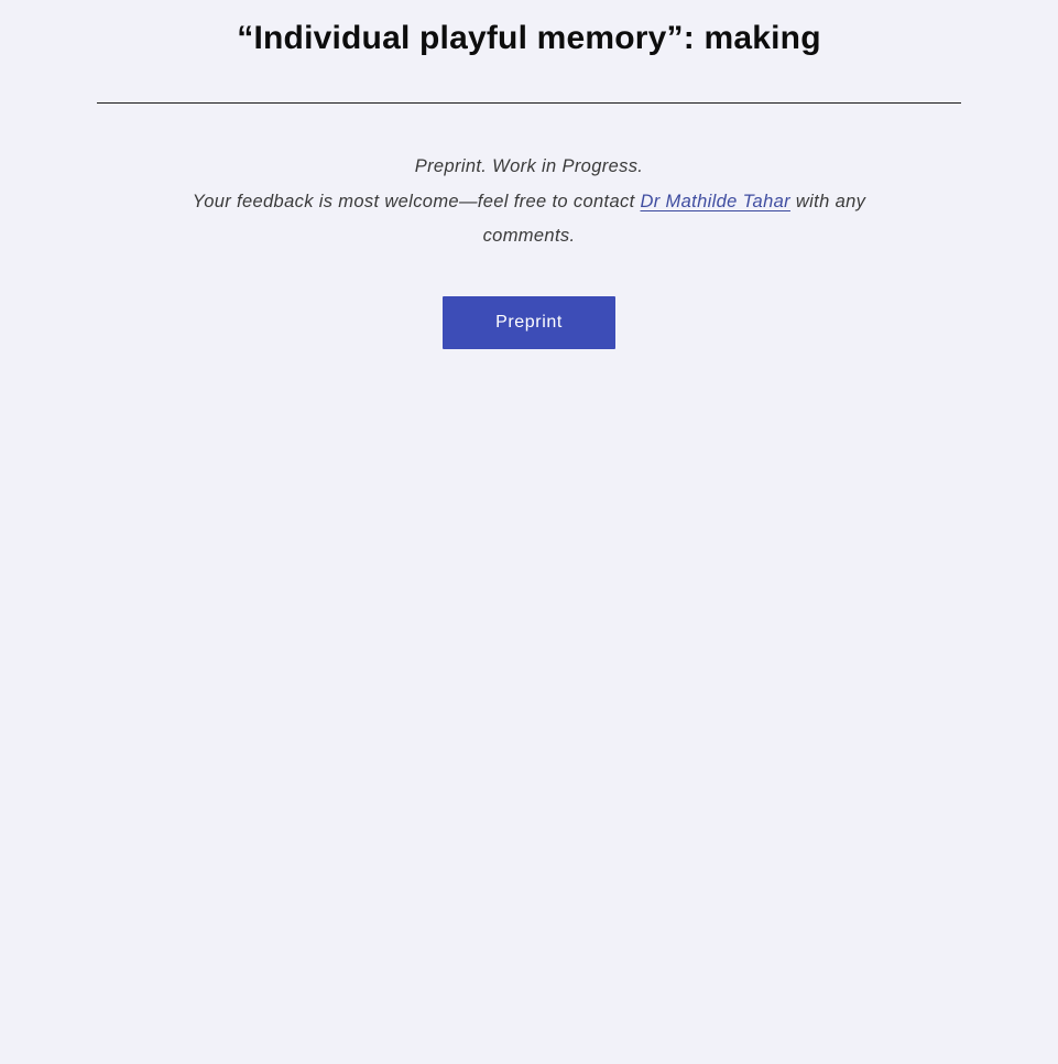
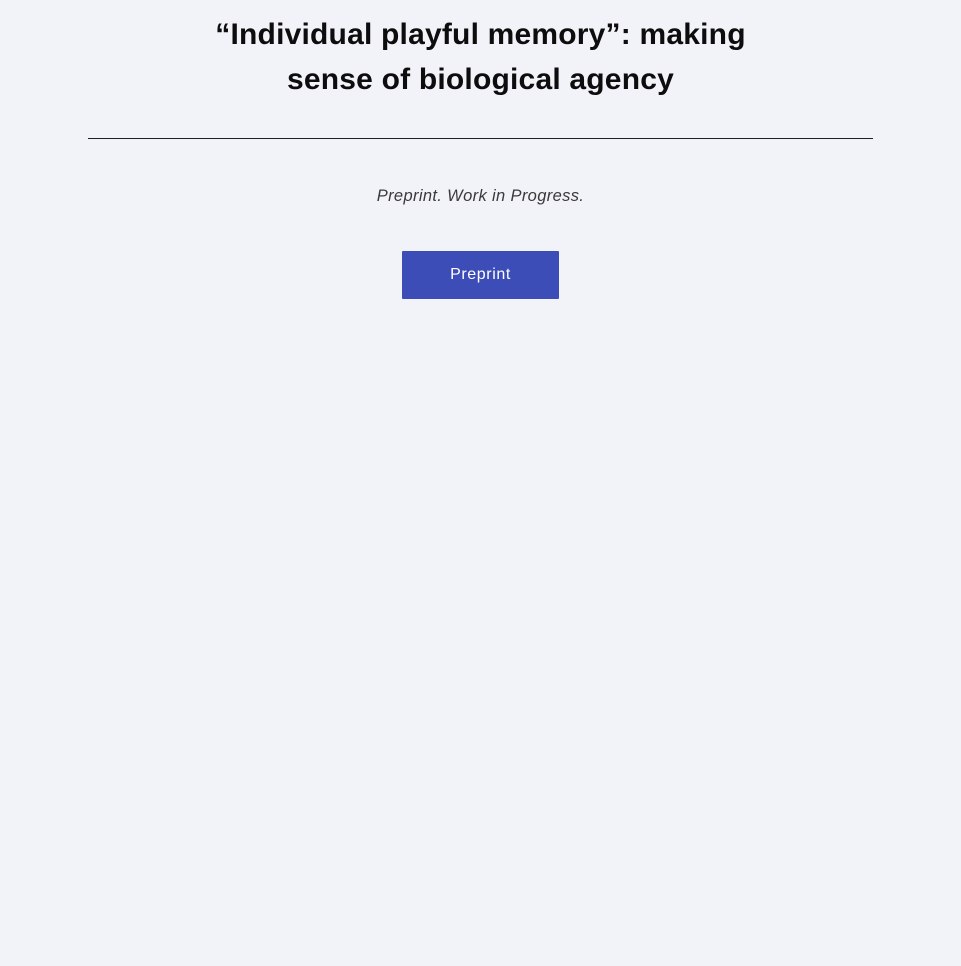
  “Individual playful memory”: making
+ sense of biological agency
  Preprint. Work in Progress.
- Your feedback is most welcome—feel free to contact Dr Mathilde Tahar with any comments.
  Preprint
